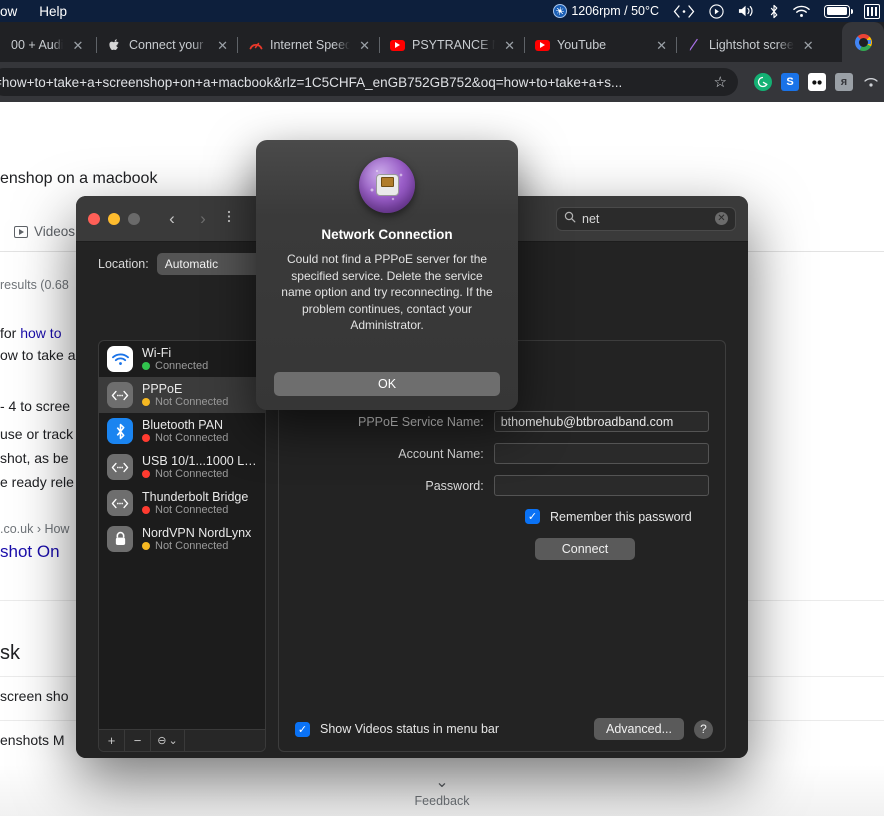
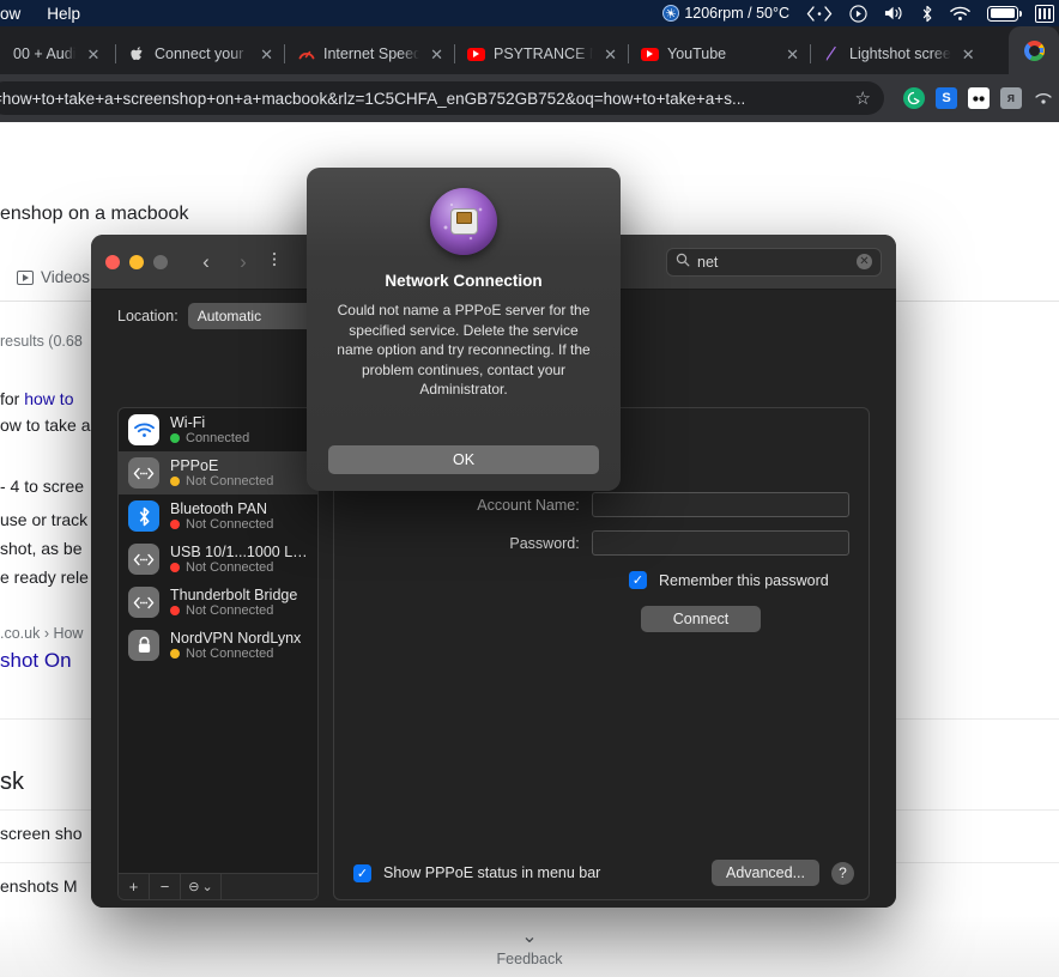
  ow
  Help
  1206rpm / 50°C
  00 + Audi
  ✕
  Connect your
  ✕
  Internet Speed
  ✕
  PSYTRANCE
  ✕
  YouTube
  ✕
  Lightshot scree
  ✕
  how+to+take+a+screenshop+on+a+macbook&rlz=1C5CHFA_enGB752GB752&oq=how+to+take+a+s...
  ☆
  S
  ᴙ
  enshop on a macbook
  Videos
  results (0.68
  for how to
  ow to take a
  - 4 to scree
  use or track
  shot, as be
  e ready rele
  .co.uk › How
  shot On
  sk
  screen sho
  enshots M
  ⌄
  Feedback
  ‹
  ›
  net
  ✕
  Location:
  Automatic
  Wi-Fi
  Connected
  PPPoE
  Not Connected
  Bluetooth PAN
  Not Connected
  USB 10/1...1000 LA
  Not Connected
  Thunderbolt Bridge
  Not Connected
  NordVPN NordLynx
  Not Connected
  +
  −
  ⊖
  ⌄
- PPPoE Service Name:
- bthomehub@btbroadband.com
  Account Name:
  Password:
  ✓
  Remember this password
  Connect
  ✓
- Show Videos status in menu bar
+ Show PPPoE status in menu bar
  Advanced...
  ?
  Network Connection
- Could not find a PPPoE server for the specified service. Delete the service name option and try reconnecting. If the problem continues, contact your Administrator.
+ Could not name a PPPoE server for the specified service. Delete the service name option and try reconnecting. If the problem continues, contact your Administrator.
  OK
